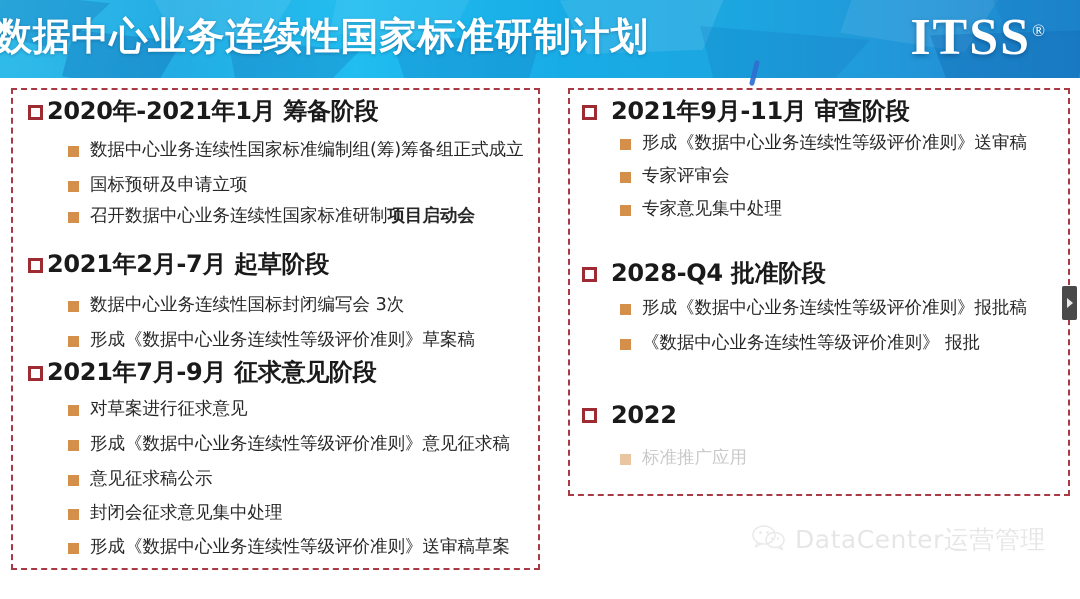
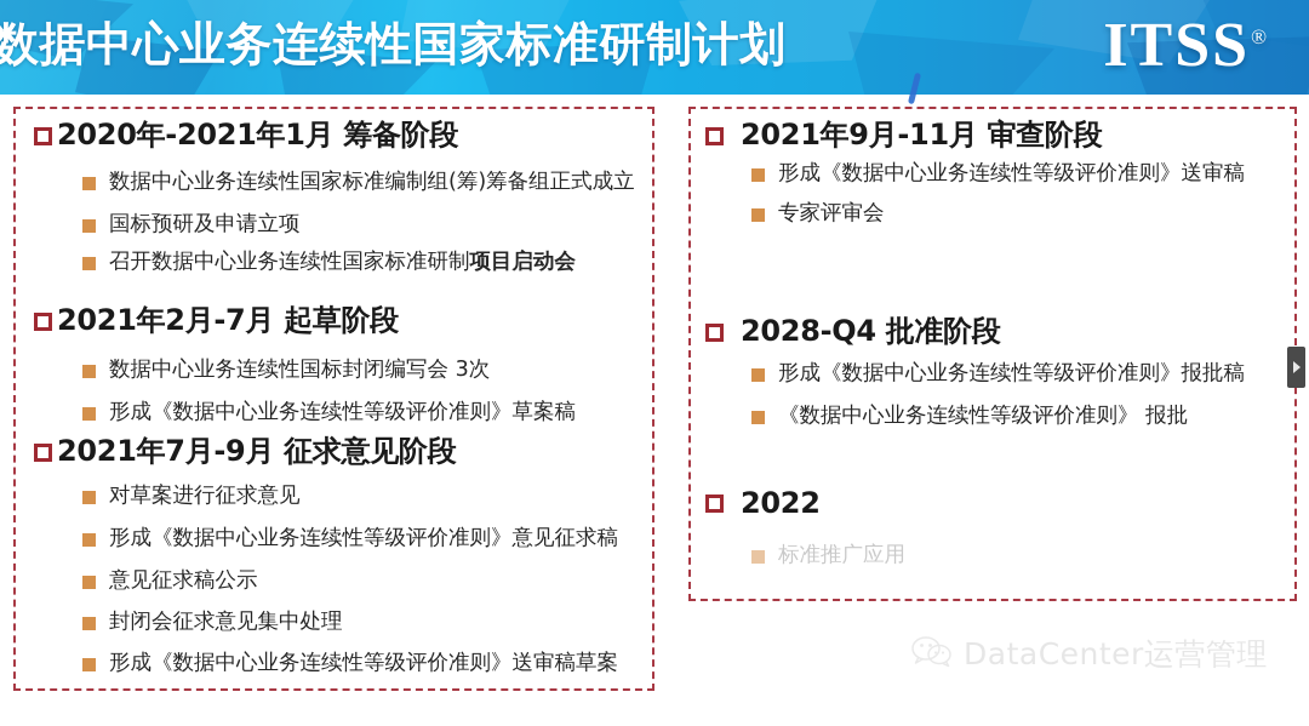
  数据中心业务连续性国家标准研制计划
  ITSS®
  2020年-2021年1月 筹备阶段
  数据中心业务连续性国家标准编制组(筹)筹备组正式成立
  国标预研及申请立项
  召开数据中心业务连续性国家标准研制项目启动会
  2021年2月-7月 起草阶段
  数据中心业务连续性国标封闭编写会 3次
  形成《数据中心业务连续性等级评价准则》草案稿
  2021年7月-9月 征求意见阶段
  对草案进行征求意见
  形成《数据中心业务连续性等级评价准则》意见征求稿
  意见征求稿公示
  封闭会征求意见集中处理
  形成《数据中心业务连续性等级评价准则》送审稿草案
  2021年9月-11月 审查阶段
  形成《数据中心业务连续性等级评价准则》送审稿
  专家评审会
- 专家意见集中处理
  2028-Q4 批准阶段
  形成《数据中心业务连续性等级评价准则》报批稿
  《数据中心业务连续性等级评价准则》 报批
  2022
  标准推广应用
  DataCenter运营管理
